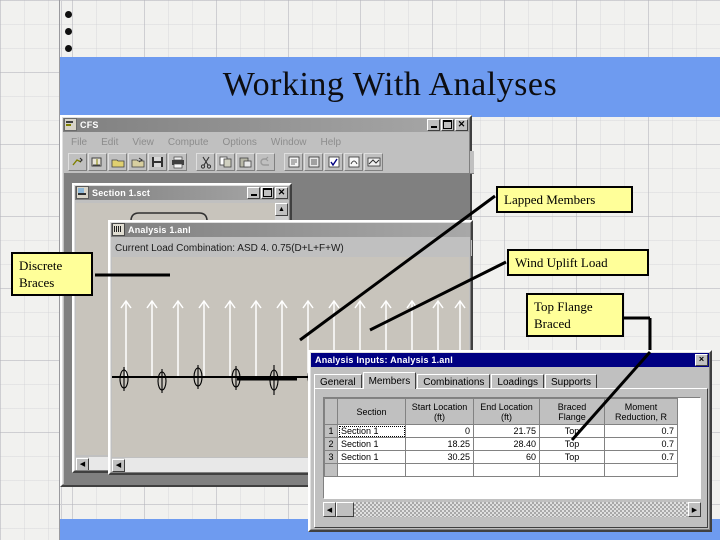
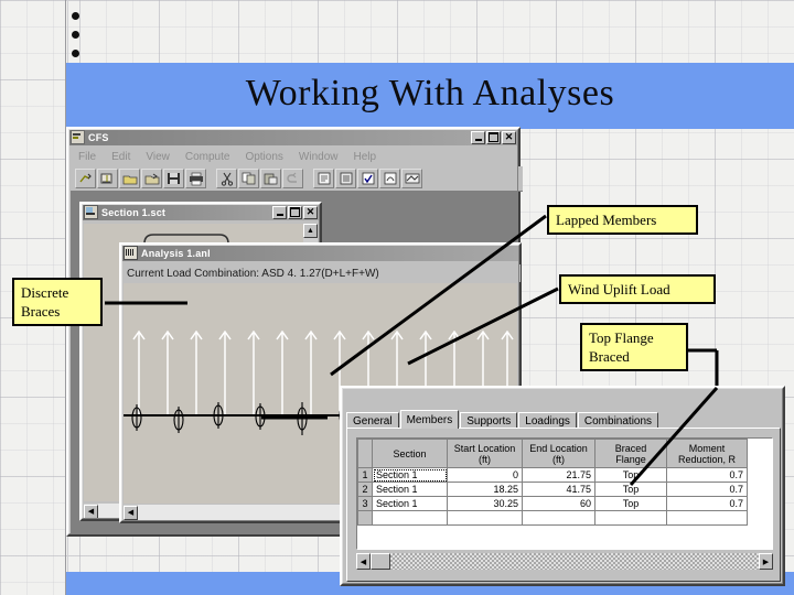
  Working With Analyses
  CFS
  ✕
  File
  Edit
  View
  Compute
  Options
  Window
  Help
  Section 1.sct
  ✕
  Analysis 1.anl
- Current Load Combination: ASD 4. 0.75(D+L+F+W)
+ Current Load Combination: ASD 4. 1.27(D+L+F+W)
- Analysis Inputs: Analysis 1.anl
- ×
  General
  Members
- Combinations
+ Supports
  Loadings
- Supports
+ Combinations
  	Section	Start Location (ft)	End Location (ft)	Braced Flange	Moment Reduction, R
  1	Section 1	0	21.75	Top	0.7
- 2	Section 1	18.25	28.40	Top	0.7
+ 2	Section 1	18.25	41.75	Top	0.7
  3	Section 1	30.25	60	Top	0.7
  Discrete
  Braces
  Lapped Members
  Wind Uplift Load
  Top Flange
  Braced
